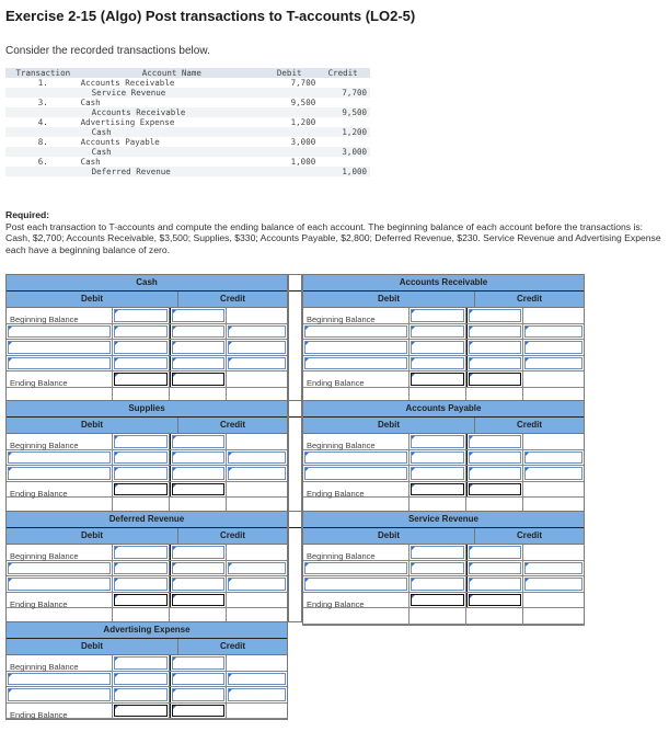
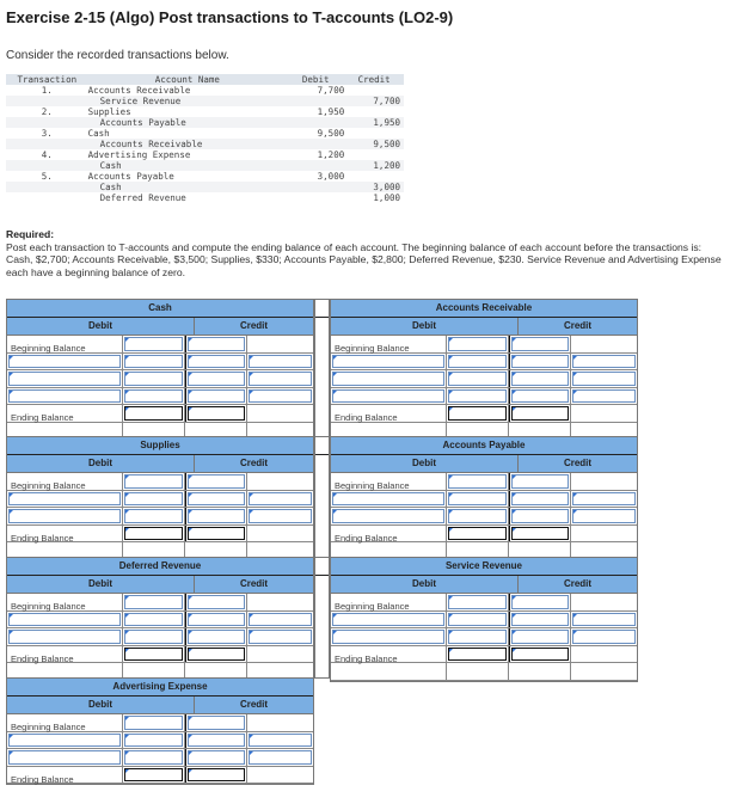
- Exercise 2-15 (Algo) Post transactions to T-accounts (LO2-5)
+ Exercise 2-15 (Algo) Post transactions to T-accounts (LO2-9)
  Consider the recorded transactions below.
  Transaction	Account Name	Debit	Credit
  1.	Accounts Receivable	7,700
  	Service Revenue		7,700
+ 2.	Supplies	1,950
+ 	Accounts Payable		1,950
  3.	Cash	9,500
  	Accounts Receivable		9,500
  4.	Advertising Expense	1,200
  	Cash		1,200
- 8.	Accounts Payable	3,000
+ 5.	Accounts Payable	3,000
  	Cash		3,000
- 6.	Cash	1,000
  	Deferred Revenue		1,000
  Required:
  Post each transaction to T-accounts and compute the ending balance of each account. The beginning balance of each account before the transactions is: Cash, $2,700; Accounts Receivable, $3,500; Supplies, $330; Accounts Payable, $2,800; Deferred Revenue, $230. Service Revenue and Advertising Expense each have a beginning balance of zero.
  Cash
  Debit
  Credit
  Beginning Balance
  Ending Balance
  Accounts Receivable
  Debit
  Credit
  Beginning Balance
  Ending Balance
  Supplies
  Debit
  Credit
  Beginning Balance
  Ending Balance
  Accounts Payable
  Debit
  Credit
  Beginning Balance
  Ending Balance
  Deferred Revenue
  Debit
  Credit
  Beginning Balance
  Ending Balance
  Service Revenue
  Debit
  Credit
  Beginning Balance
  Ending Balance
  Advertising Expense
  Debit
  Credit
  Beginning Balance
  Ending Balance
